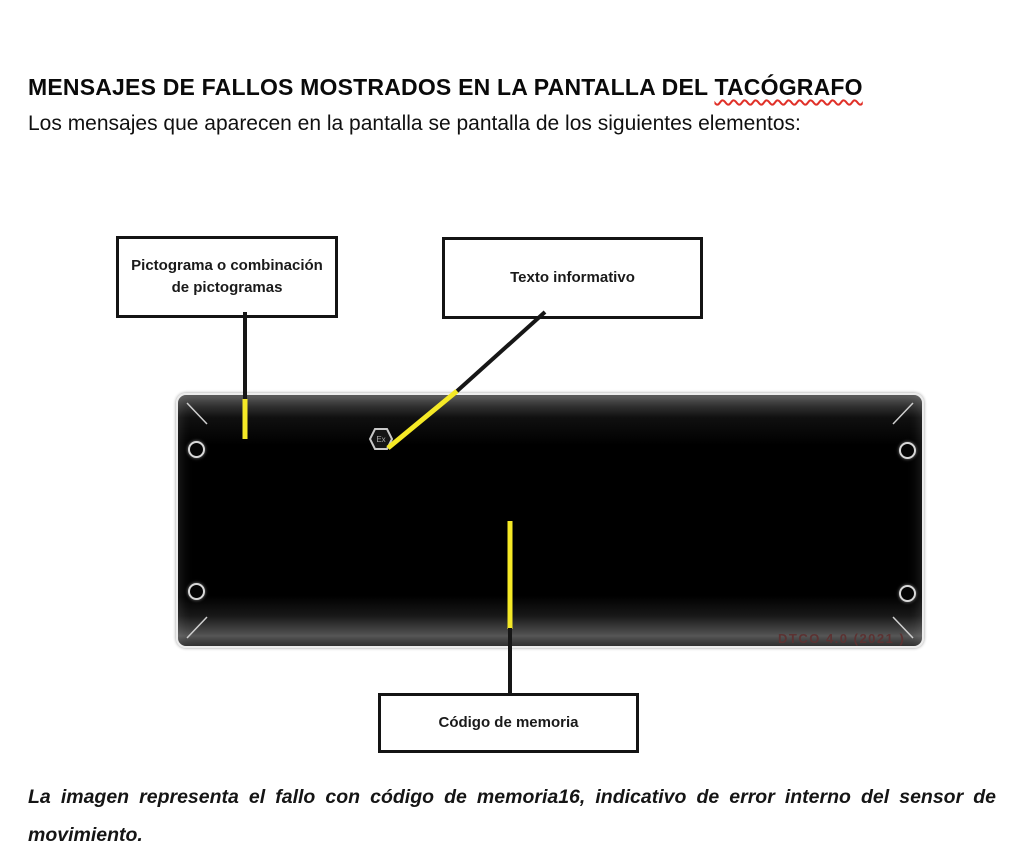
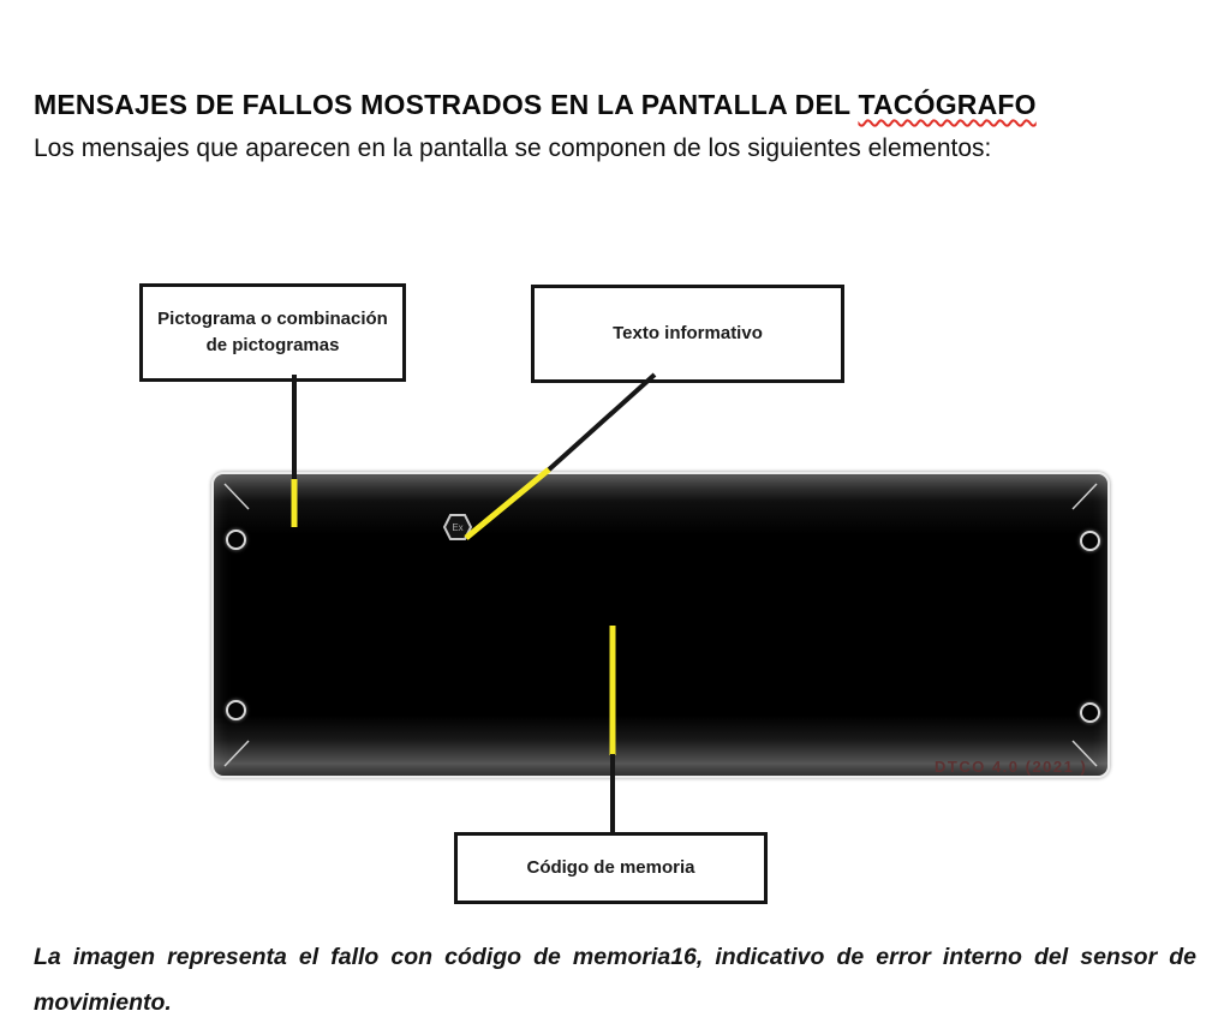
  MENSAJES DE FALLOS MOSTRADOS EN LA PANTALLA DEL TACÓGRAFO
- Los mensajes que aparecen en la pantalla se pantalla de los siguientes elementos:
+ Los mensajes que aparecen en la pantalla se componen de los siguientes elementos:
  Pictograma o combinación de pictogramas
  Texto informativo
  Código de memoria
  Ex
  DTCO 4.0 (2021 )
  La imagen representa el fallo con código de memoria16, indicativo de error interno del sensor de movimiento.
